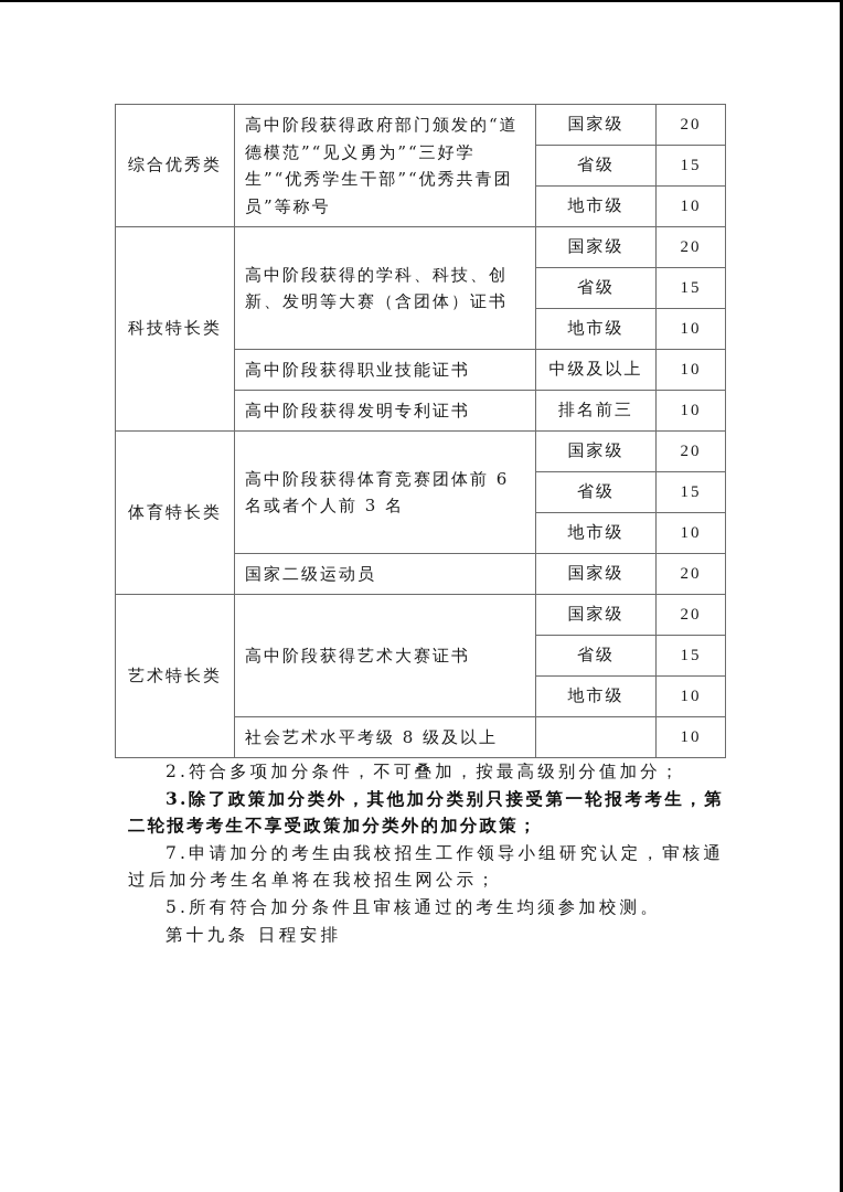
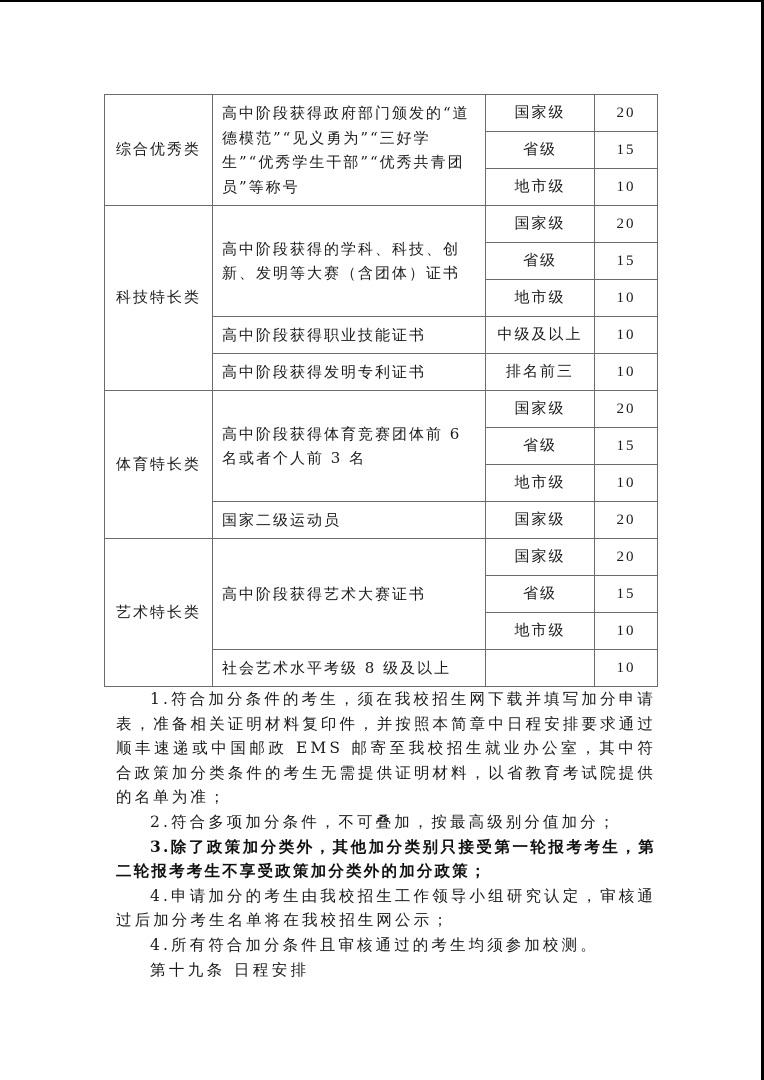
  综合优秀类	高中阶段获得政府部门颁发的“道德模范”“见义勇为”“三好学生”“优秀学生干部”“优秀共青团员”等称号	国家级	20
  省级	15
  地市级	10
  科技特长类	高中阶段获得的学科、科技、创新、发明等大赛（含团体）证书	国家级	20
  省级	15
  地市级	10
  高中阶段获得职业技能证书	中级及以上	10
  高中阶段获得发明专利证书	排名前三	10
  体育特长类	高中阶段获得体育竞赛团体前 6 名或者个人前 3 名	国家级	20
  省级	15
  地市级	10
  国家二级运动员	国家级	20
  艺术特长类	高中阶段获得艺术大赛证书	国家级	20
  省级	15
  地市级	10
  社会艺术水平考级 8 级及以上		10
+ 1.符合加分条件的考生，须在我校招生网下载并填写加分申请表，准备相关证明材料复印件，并按照本简章中日程安排要求通过顺丰速递或中国邮政 EMS 邮寄至我校招生就业办公室，其中符合政策加分类条件的考生无需提供证明材料，以省教育考试院提供的名单为准；
  2.符合多项加分条件，不可叠加，按最高级别分值加分；
  3.除了政策加分类外，其他加分类别只接受第一轮报考考生，第二轮报考考生不享受政策加分类外的加分政策；
- 7.申请加分的考生由我校招生工作领导小组研究认定，审核通过后加分考生名单将在我校招生网公示；
+ 4.申请加分的考生由我校招生工作领导小组研究认定，审核通过后加分考生名单将在我校招生网公示；
- 5.所有符合加分条件且审核通过的考生均须参加校测。
+ 4.所有符合加分条件且审核通过的考生均须参加校测。
  第十九条 日程安排
